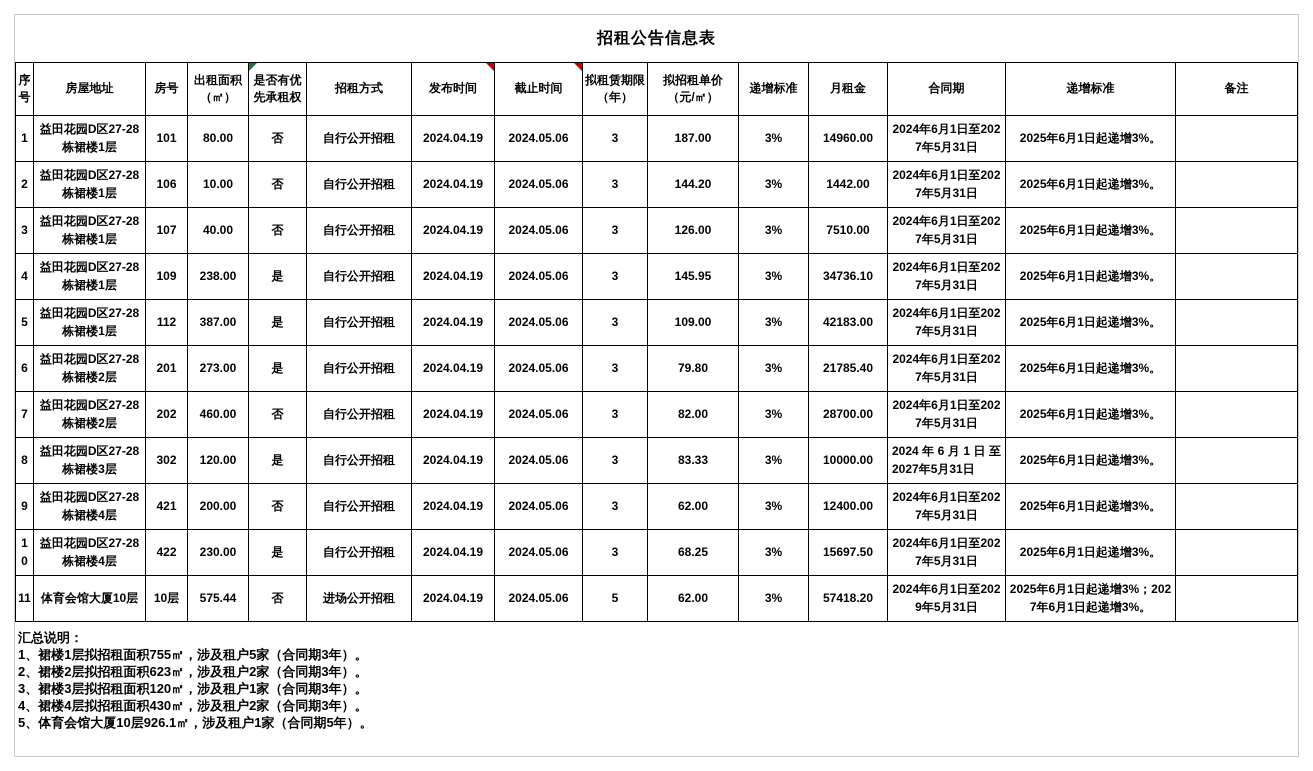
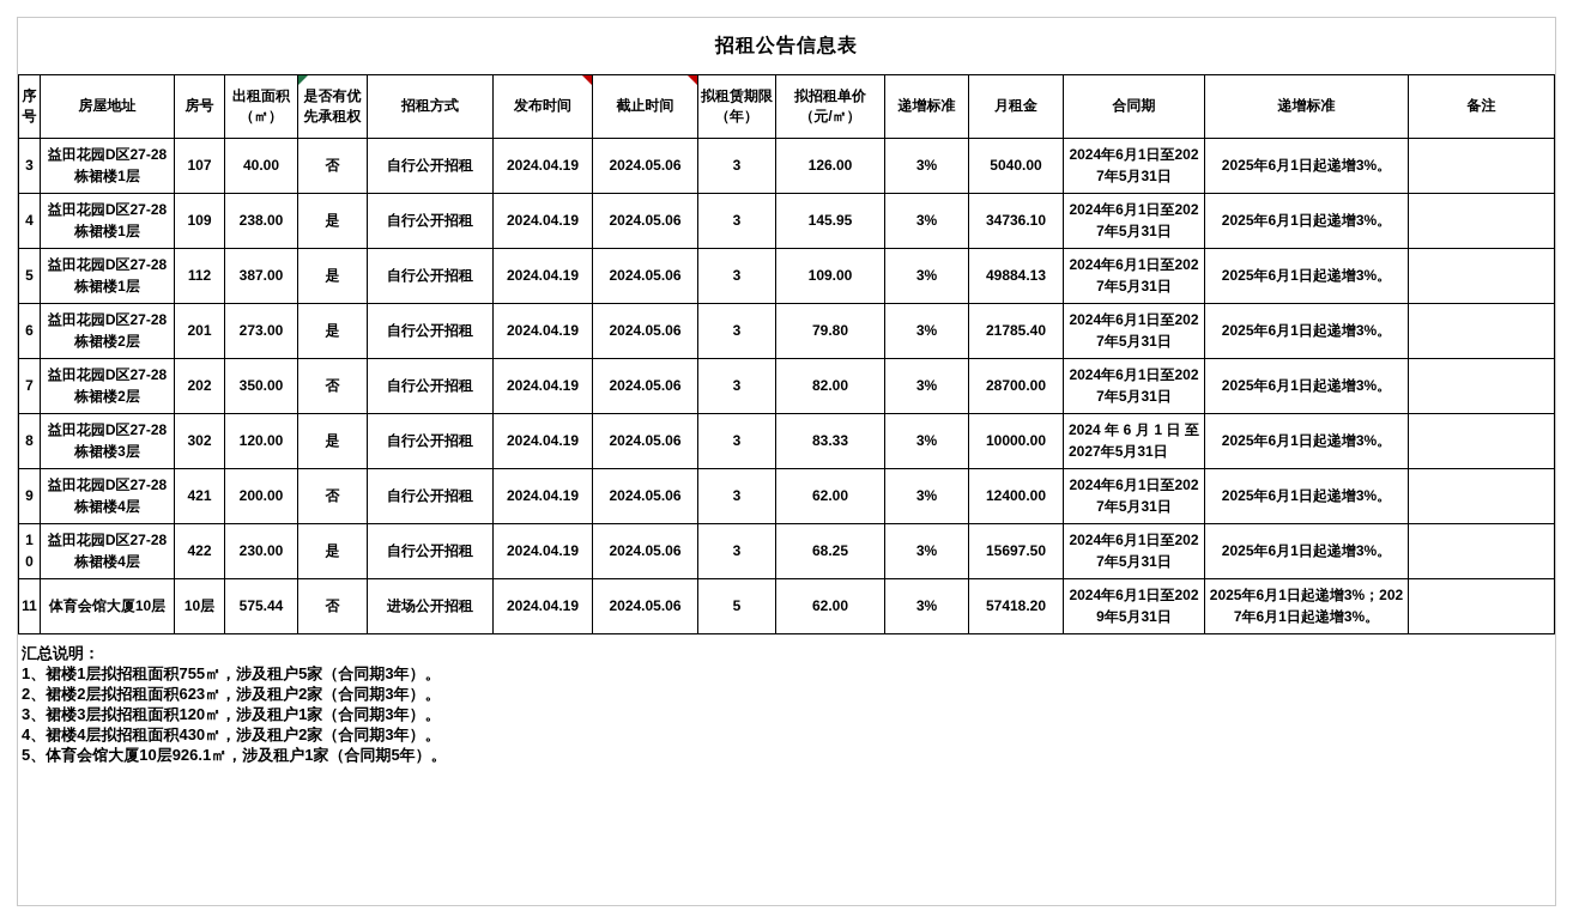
  招租公告信息表
  序号	房屋地址	房号	出租面积（㎡）	是否有优先承租权	招租方式	发布时间	截止时间	拟租赁期限（年）	拟招租单价（元/㎡）	递增标准	月租金	合同期	递增标准	备注
- 1	益田花园D区27-28栋裙楼1层	101	80.00	否	自行公开招租	2024.04.19	2024.05.06	3	187.00	3%	14960.00	2024年6月1日至2027年5月31日	2025年6月1日起递增3%。
- 2	益田花园D区27-28栋裙楼1层	106	10.00	否	自行公开招租	2024.04.19	2024.05.06	3	144.20	3%	1442.00	2024年6月1日至2027年5月31日	2025年6月1日起递增3%。
- 3	益田花园D区27-28栋裙楼1层	107	40.00	否	自行公开招租	2024.04.19	2024.05.06	3	126.00	3%	7510.00	2024年6月1日至2027年5月31日	2025年6月1日起递增3%。
+ 3	益田花园D区27-28栋裙楼1层	107	40.00	否	自行公开招租	2024.04.19	2024.05.06	3	126.00	3%	5040.00	2024年6月1日至2027年5月31日	2025年6月1日起递增3%。
  4	益田花园D区27-28栋裙楼1层	109	238.00	是	自行公开招租	2024.04.19	2024.05.06	3	145.95	3%	34736.10	2024年6月1日至2027年5月31日	2025年6月1日起递增3%。
- 5	益田花园D区27-28栋裙楼1层	112	387.00	是	自行公开招租	2024.04.19	2024.05.06	3	109.00	3%	42183.00	2024年6月1日至2027年5月31日	2025年6月1日起递增3%。
+ 5	益田花园D区27-28栋裙楼1层	112	387.00	是	自行公开招租	2024.04.19	2024.05.06	3	109.00	3%	49884.13	2024年6月1日至2027年5月31日	2025年6月1日起递增3%。
  6	益田花园D区27-28栋裙楼2层	201	273.00	是	自行公开招租	2024.04.19	2024.05.06	3	79.80	3%	21785.40	2024年6月1日至2027年5月31日	2025年6月1日起递增3%。
- 7	益田花园D区27-28栋裙楼2层	202	460.00	否	自行公开招租	2024.04.19	2024.05.06	3	82.00	3%	28700.00	2024年6月1日至2027年5月31日	2025年6月1日起递增3%。
+ 7	益田花园D区27-28栋裙楼2层	202	350.00	否	自行公开招租	2024.04.19	2024.05.06	3	82.00	3%	28700.00	2024年6月1日至2027年5月31日	2025年6月1日起递增3%。
  8	益田花园D区27-28栋裙楼3层	302	120.00	是	自行公开招租	2024.04.19	2024.05.06	3	83.33	3%	10000.00	2024 年 6 月 1 日 至 2027年5月31日	2025年6月1日起递增3%。
  9	益田花园D区27-28栋裙楼4层	421	200.00	否	自行公开招租	2024.04.19	2024.05.06	3	62.00	3%	12400.00	2024年6月1日至2027年5月31日	2025年6月1日起递增3%。
  10	益田花园D区27-28栋裙楼4层	422	230.00	是	自行公开招租	2024.04.19	2024.05.06	3	68.25	3%	15697.50	2024年6月1日至2027年5月31日	2025年6月1日起递增3%。
  11	体育会馆大厦10层	10层	575.44	否	进场公开招租	2024.04.19	2024.05.06	5	62.00	3%	57418.20	2024年6月1日至2029年5月31日	2025年6月1日起递增3%；2027年6月1日起递增3%。
  汇总说明：
  1、裙楼1层拟招租面积755㎡，涉及租户5家（合同期3年）。
  2、裙楼2层拟招租面积623㎡，涉及租户2家（合同期3年）。
  3、裙楼3层拟招租面积120㎡，涉及租户1家（合同期3年）。
  4、裙楼4层拟招租面积430㎡，涉及租户2家（合同期3年）。
  5、体育会馆大厦10层926.1㎡，涉及租户1家（合同期5年）。
